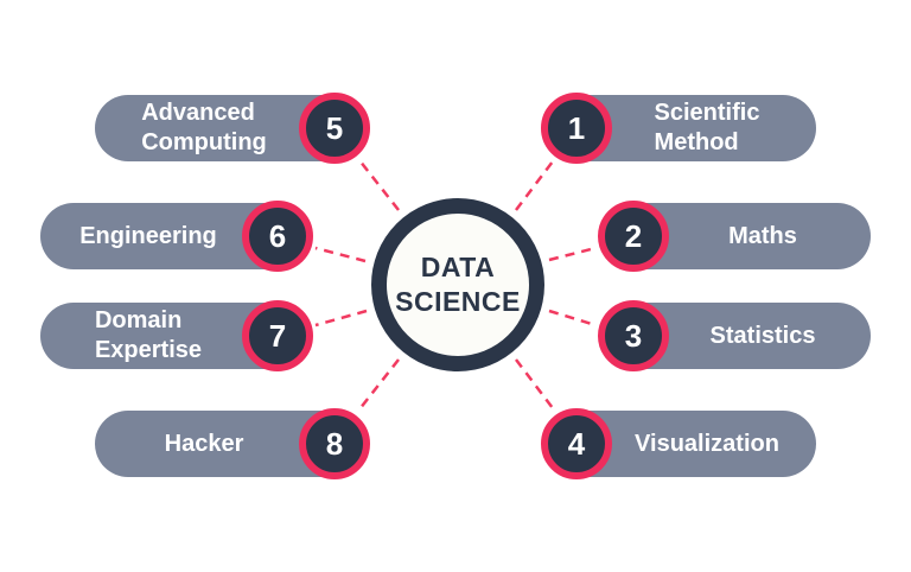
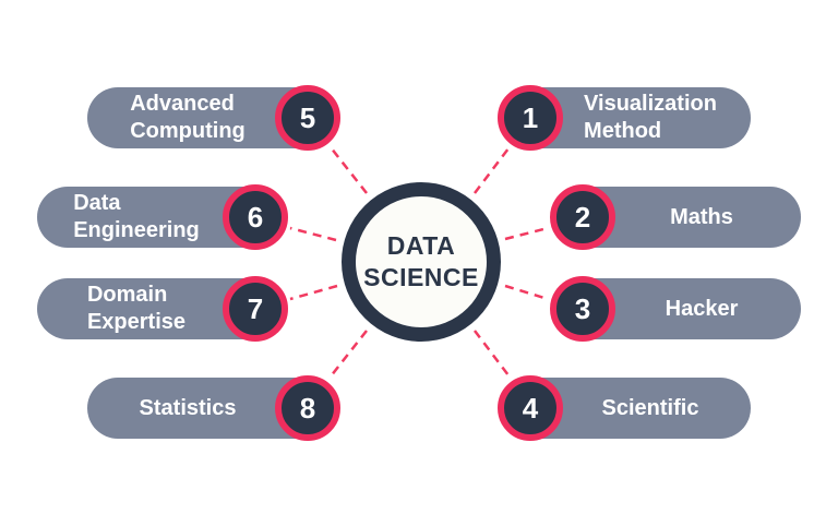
  DATA
  SCIENCE
  1
- Scientific
+ Visualization
  Method
  2
  Maths
  3
- Statistics
+ Hacker
  4
- Visualization
+ Scientific
  5
  Advanced
  Computing
  6
+ Data
  Engineering
  7
  Domain
  Expertise
  8
- Hacker
+ Statistics
